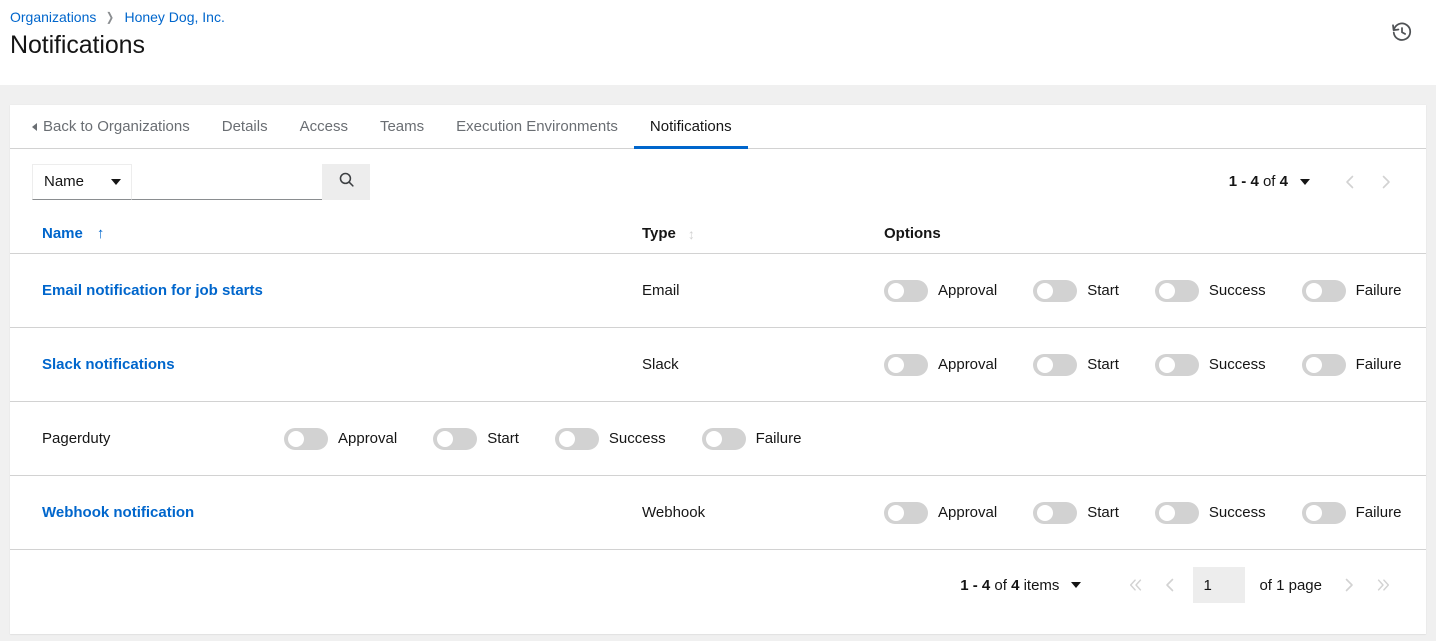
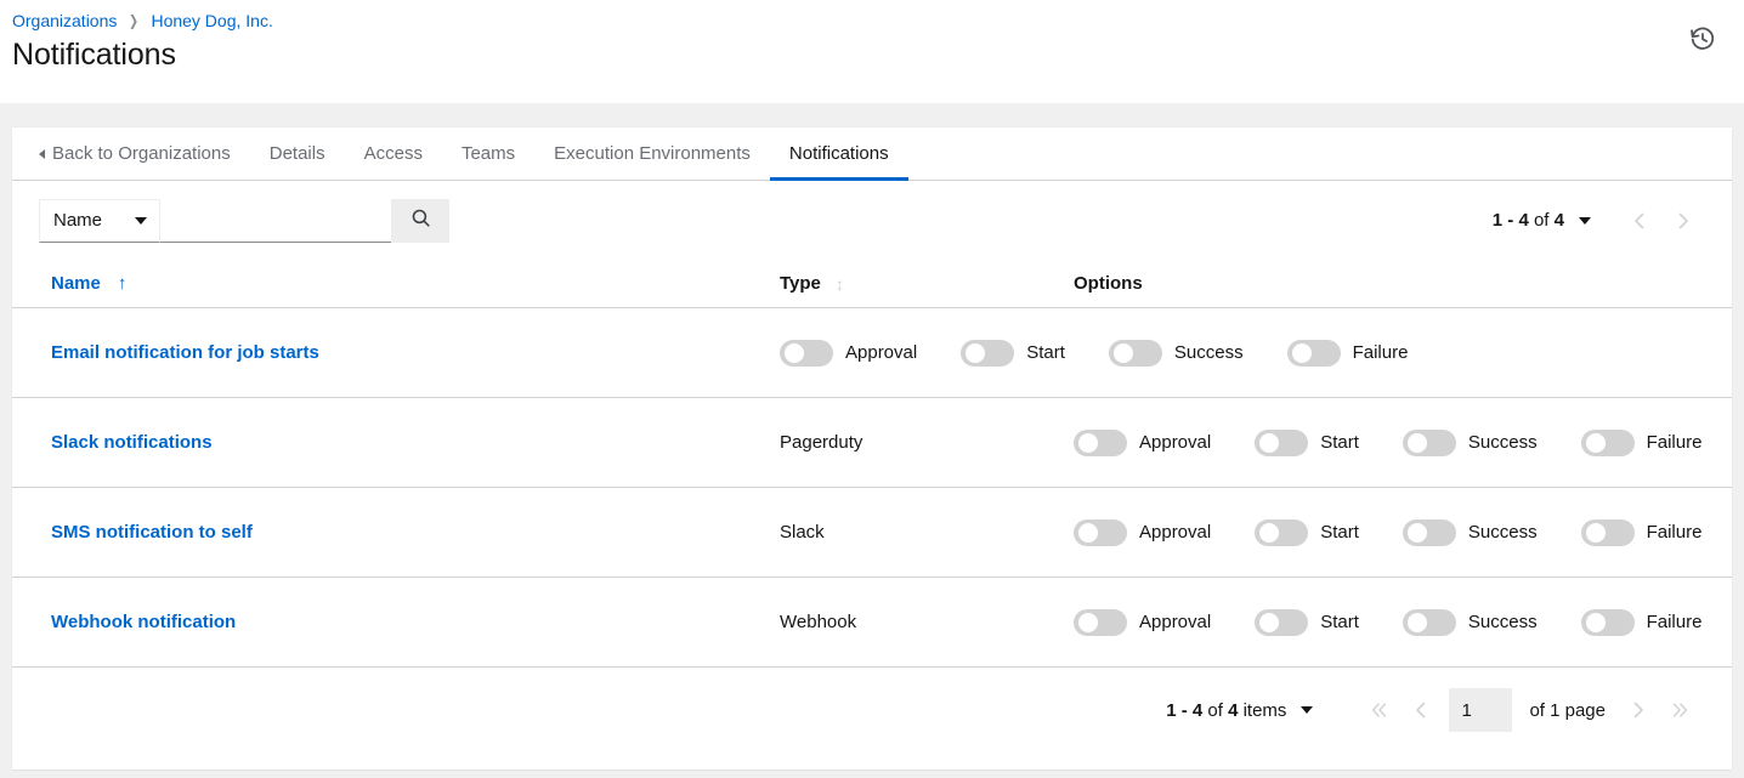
  Organizations
  ❯
  Honey Dog, Inc.
  Notifications
  Back to Organizations
  Details
  Access
  Teams
  Execution Environments
  Notifications
  Name
  1 - 4 of 4
  Name
  ↑
  Type
  ↕
  Options
  Email notification for job starts
- Email
  Approval
  Start
  Success
  Failure
  Slack notifications
- Slack
+ Pagerduty
  Approval
  Start
  Success
  Failure
+ SMS notification to self
- Pagerduty
+ Slack
  Approval
  Start
  Success
  Failure
  Webhook notification
  Webhook
  Approval
  Start
  Success
  Failure
  1 - 4 of 4 items
  1
  of 1 page
